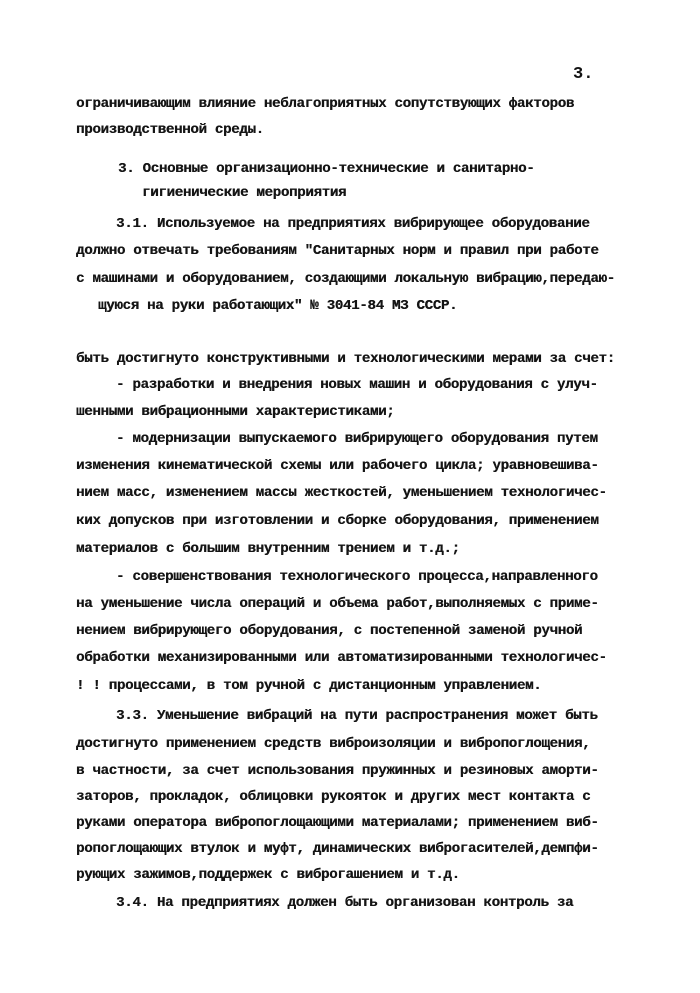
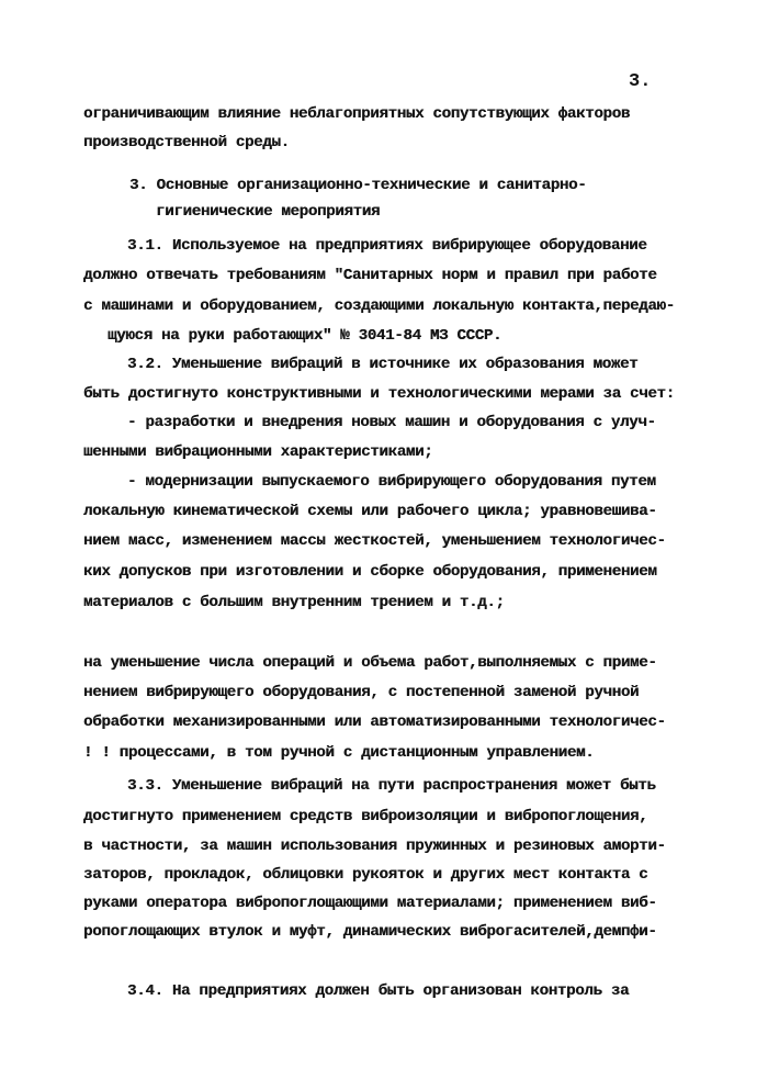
  3.
  ограничивающим влияние неблагоприятных сопутствующих факторов
  производственной среды.
  3. Основные организационно-технические и санитарно-
  гигиенические мероприятия
  3.1. Используемое на предприятиях вибрирующее оборудование
  должно отвечать требованиям "Санитарных норм и правил при работе
- с машинами и оборудованием, создающими локальную вибрацию,передаю-
+ с машинами и оборудованием, создающими локальную контакта,передаю-
  щуюся на руки работающих" № 3041-84 МЗ СССР.
+ 3.2. Уменьшение вибраций в источнике их образования может
  быть достигнуто конструктивными и технологическими мерами за счет:
  - разработки и внедрения новых машин и оборудования с улуч-
  шенными вибрационными характеристиками;
  - модернизации выпускаемого вибрирующего оборудования путем
- изменения кинематической схемы или рабочего цикла; уравновешива-
+ локальную кинематической схемы или рабочего цикла; уравновешива-
  нием масс, изменением массы жесткостей, уменьшением технологичес-
  ких допусков при изготовлении и сборке оборудования, применением
  материалов с большим внутренним трением и т.д.;
- - совершенствования технологического процесса,направленного
  на уменьшение числа операций и объема работ,выполняемых с приме-
  нением вибрирующего оборудования, с постепенной заменой ручной
  обработки механизированными или автоматизированными технологичес-
  ! ! процессами, в том ручной с дистанционным управлением.
  3.3. Уменьшение вибраций на пути распространения может быть
  достигнуто применением средств виброизоляции и вибропоглощения,
- в частности, за счет использования пружинных и резиновых аморти-
+ в частности, за машин использования пружинных и резиновых аморти-
  заторов, прокладок, облицовки рукояток и других мест контакта с
  руками оператора вибропоглощающими материалами; применением виб-
  ропоглощающих втулок и муфт, динамических виброгасителей,демпфи-
- рующих зажимов,поддержек с виброгашением и т.д.
  3.4. На предприятиях должен быть организован контроль за
